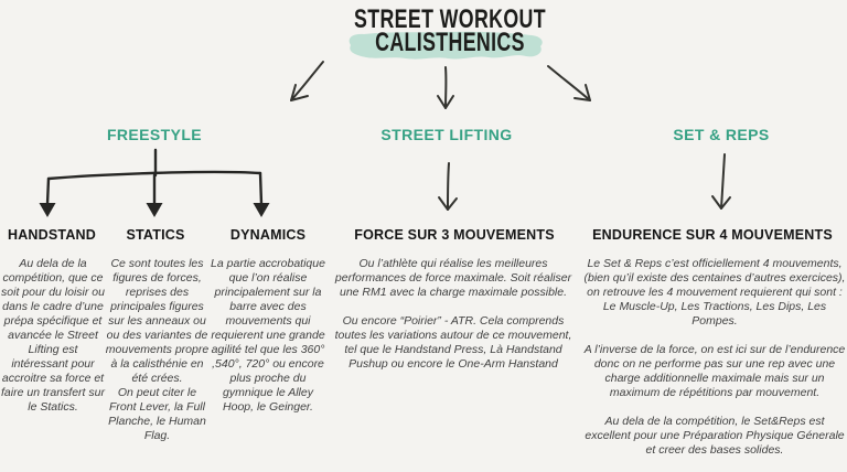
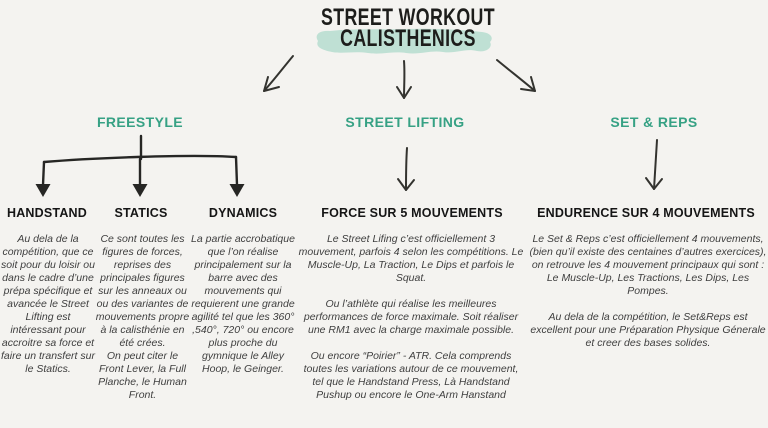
  STREET WORKOUT
  CALISTHENICS
  FREESTYLE
  STREET LIFTING
  SET & REPS
  HANDSTAND
  STATICS
  DYNAMICS
- FORCE SUR 3 MOUVEMENTS
+ FORCE SUR 5 MOUVEMENTS
  ENDURENCE SUR 4 MOUVEMENTS
  Au dela de la compétition, que ce soit pour du loisir ou dans le cadre d’une prépa spécifique et avancée le Street Lifting est intéressant pour accroitre sa force et faire un transfert sur le Statics.
  Ce sont toutes les figures de forces, reprises des principales figures sur les anneaux ou ou des variantes de mouvements propre à la calisthénie en été crées.
- On peut citer le Front Lever, la Full Planche, le Human Flag.
+ On peut citer le Front Lever, la Full Planche, le Human Front.
  La partie accrobatique que l’on réalise principalement sur la barre avec des mouvements qui requierent une grande agilité tel que les 360° ,540°, 720° ou encore plus proche du gymnique le Alley Hoop, le Geinger.
+ Le Street Lifing c’est officiellement 3 mouvement, parfois 4 selon les compétitions. Le Muscle-Up, La Traction, Le Dips et parfois le Squat.
  Ou l’athlète qui réalise les meilleures performances de force maximale. Soit réaliser une RM1 avec la charge maximale possible.
  Ou encore “Poirier” - ATR. Cela comprends toutes les variations autour de ce mouvement, tel que le Handstand Press, Là Handstand Pushup ou encore le One-Arm Hanstand
- Le Set & Reps c’est officiellement 4 mouvements, (bien qu’il existe des centaines d’autres exercices), on retrouve les 4 mouvement requierent qui sont : Le Muscle-Up, Les Tractions, Les Dips, Les Pompes.
+ Le Set & Reps c’est officiellement 4 mouvements, (bien qu’il existe des centaines d’autres exercices), on retrouve les 4 mouvement principaux qui sont : Le Muscle-Up, Les Tractions, Les Dips, Les Pompes.
- A l’inverse de la force, on est ici sur de l’endurence donc on ne performe pas sur une rep avec une charge additionnelle maximale mais sur un maximum de répétitions par mouvement.
  Au dela de la compétition, le Set&Reps est excellent pour une Préparation Physique Génerale et creer des bases solides.
